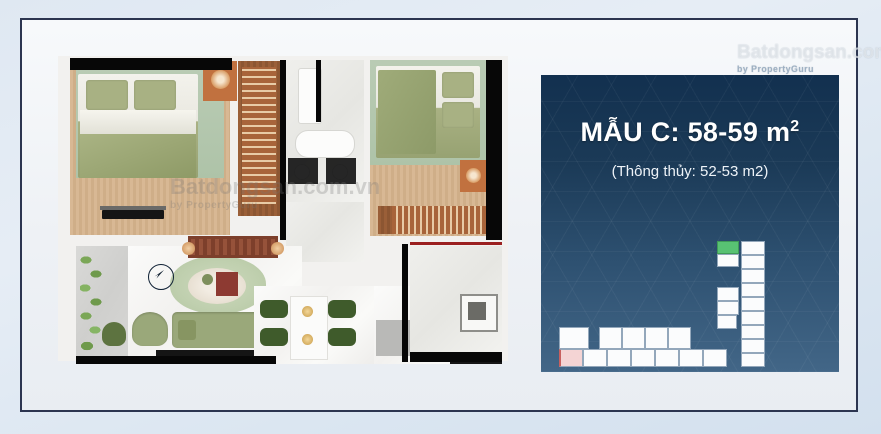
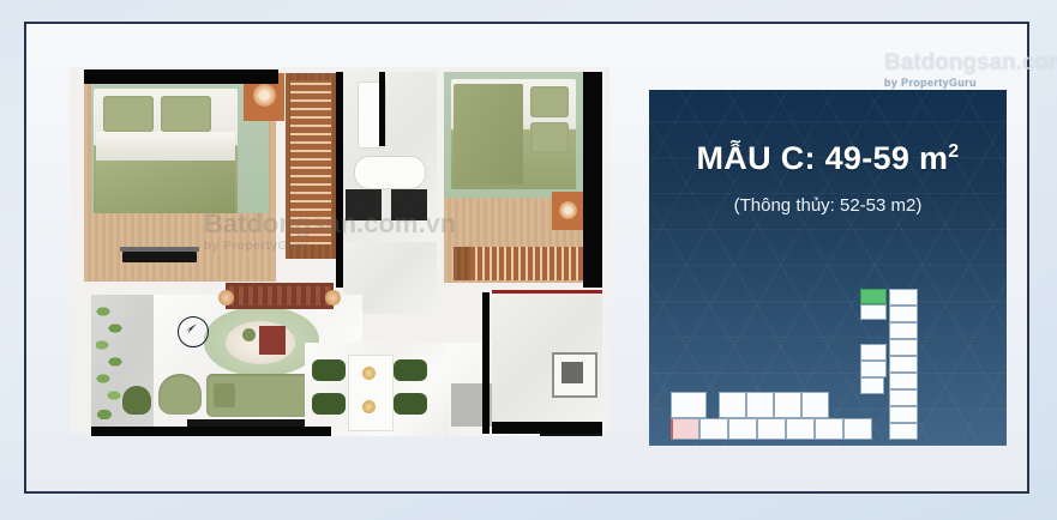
  Batdongsan.com.vn
  by PropertyGuru
- MẪU C: 58-59 m2
+ MẪU C: 49-59 m2
  (Thông thủy: 52-53 m2)
  Batdongsan.co
  by PropertyGuru
